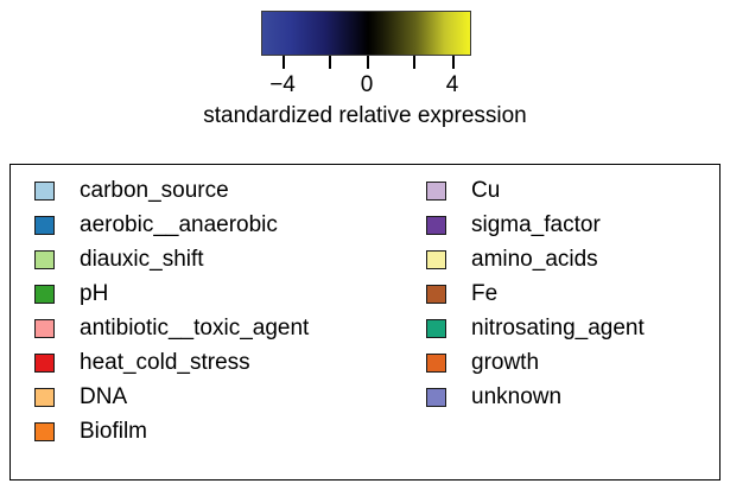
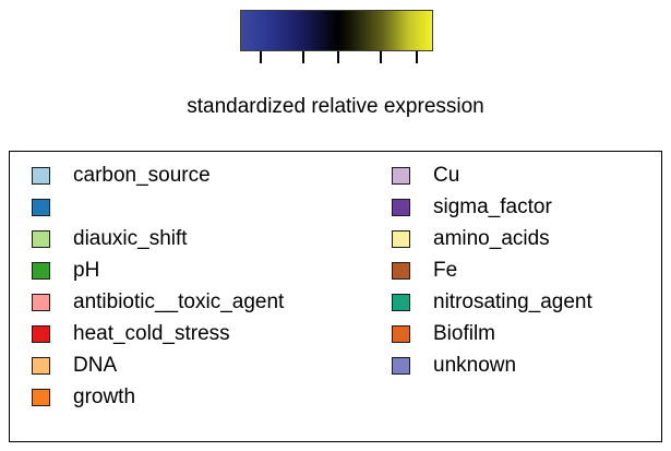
- −4
- 0
- 4
  standardized relative expression
  carbon_source
- aerobic__anaerobic
  diauxic_shift
  pH
  antibiotic__toxic_agent
  heat_cold_stress
  DNA
- Biofilm
+ growth
  Cu
  sigma_factor
  amino_acids
  Fe
  nitrosating_agent
- growth
+ Biofilm
  unknown
